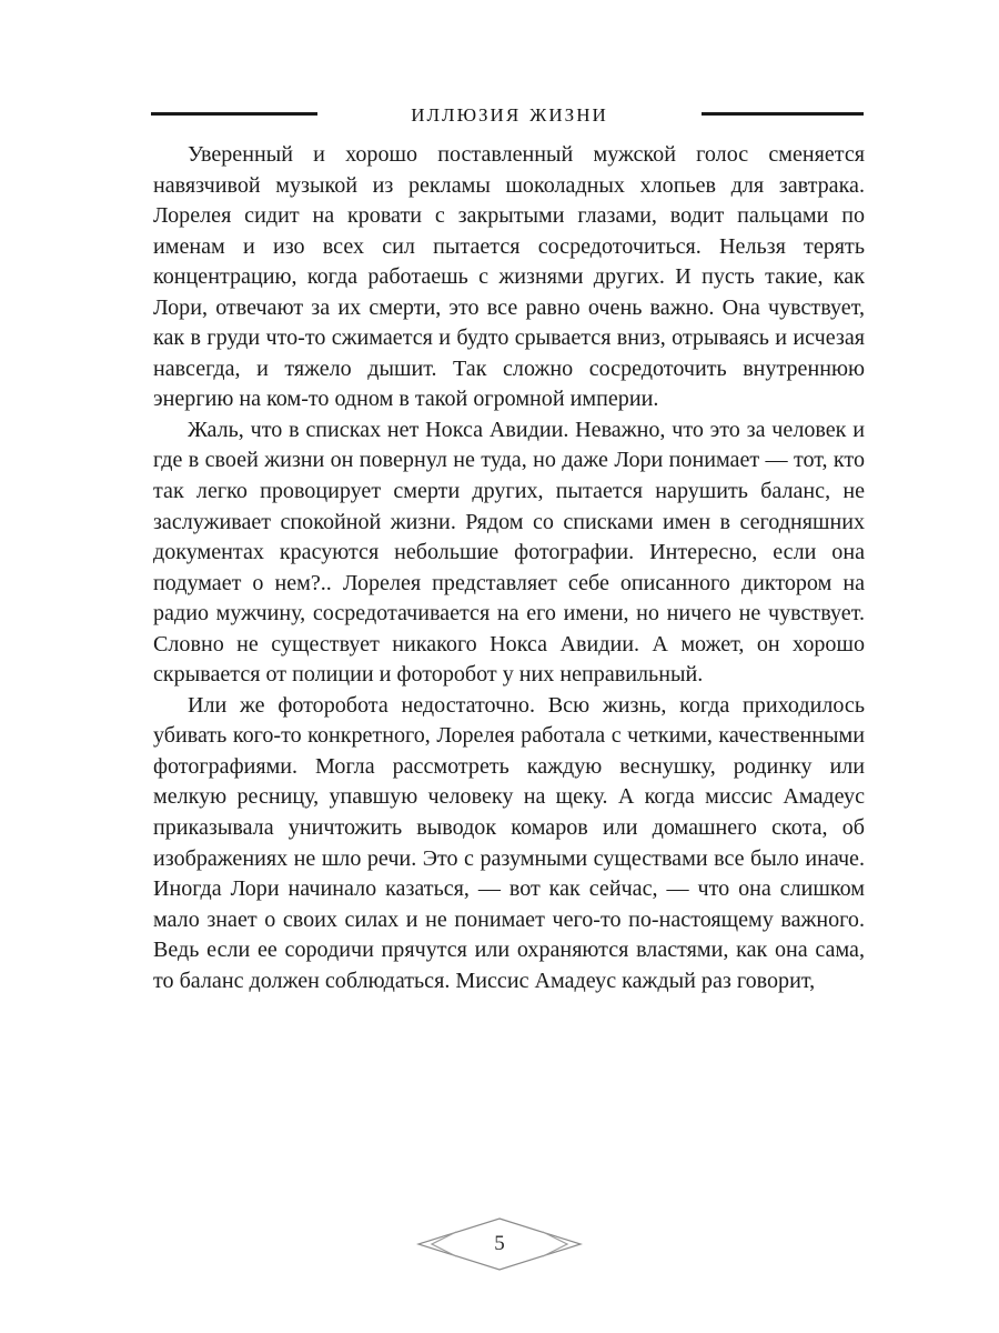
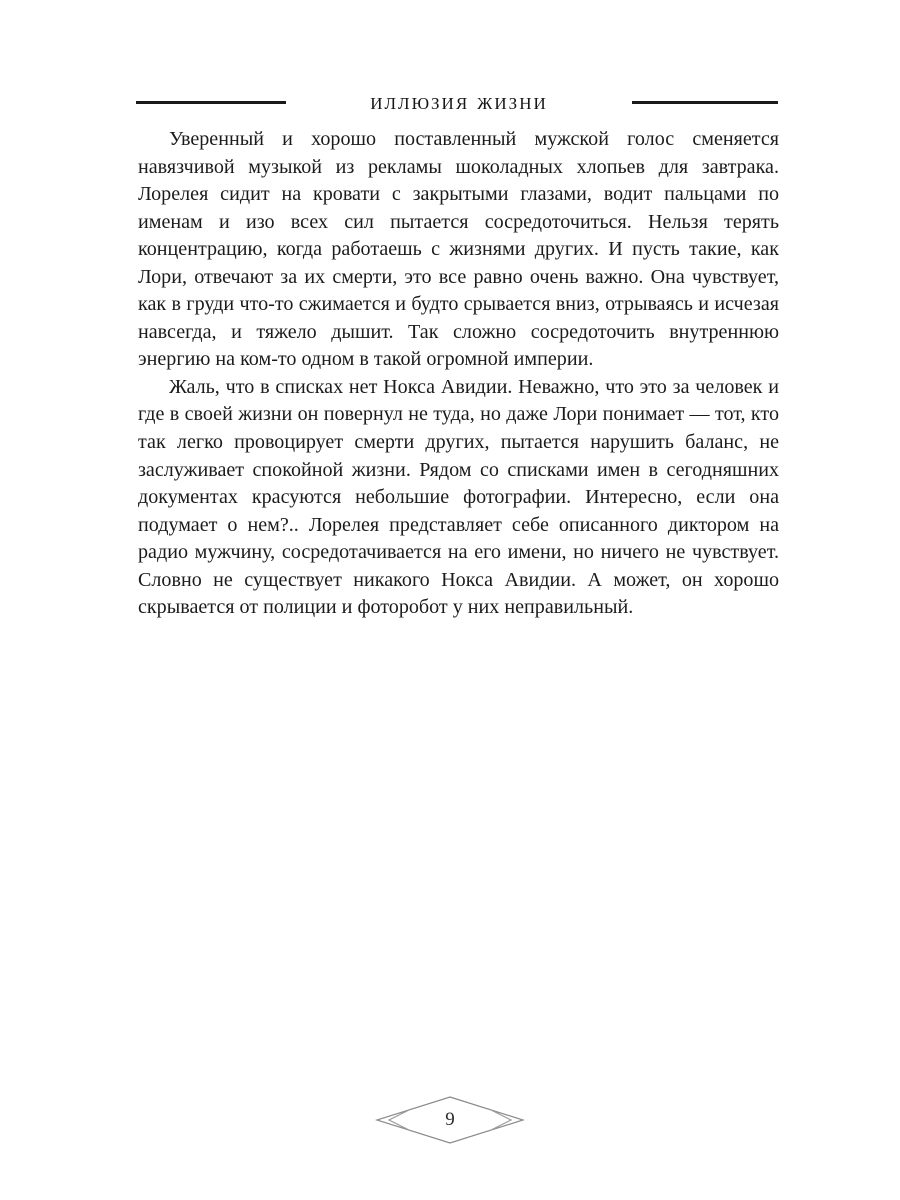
  иллюзия жизни
  Уверенный и хорошо поставленный мужской голос сменяется навязчивой музыкой из рекламы шоколадных хлопьев для завтрака. Лорелея сидит на кровати с закрытыми глазами, водит пальцами по именам и изо всех сил пытается сосредоточиться. Нельзя терять концентрацию, когда работаешь с жизнями других. И пусть такие, как Лори, отвечают за их смерти, это все равно очень важно. Она чувствует, как в груди что-то сжимается и будто срывается вниз, отрываясь и исчезая навсегда, и тяжело дышит. Так сложно сосредоточить внутреннюю энергию на ком-то одном в такой огромной империи.
  Жаль, что в списках нет Нокса Авидии. Неважно, что это за человек и где в своей жизни он повернул не туда, но даже Лори понимает — тот, кто так легко провоцирует смерти других, пытается нарушить баланс, не заслуживает спокойной жизни. Рядом со списками имен в сегодняшних документах красуются небольшие фотографии. Интересно, если она подумает о нем?.. Лорелея представляет себе описанного диктором на радио мужчину, сосредотачивается на его имени, но ничего не чувствует. Словно не существует никакого Нокса Авидии. А может, он хорошо скрывается от полиции и фоторобот у них неправильный.
- Или же фоторобота недостаточно. Всю жизнь, когда приходилось убивать кого-то конкретного, Лорелея работала с четкими, качественными фотографиями. Могла рассмотреть каждую веснушку, родинку или мелкую ресницу, упавшую человеку на щеку. А когда миссис Амадеус приказывала уничтожить выводок комаров или домашнего скота, об изображениях не шло речи. Это с разумными существами все было иначе. Иногда Лори начинало казаться, — вот как сейчас, — что она слишком мало знает о своих силах и не понимает чего-то по-настоящему важного. Ведь если ее сородичи прячутся или охраняются властями, как она сама, то баланс должен соблюдаться. Миссис Амадеус каждый раз говорит,
- 5
+ 9
